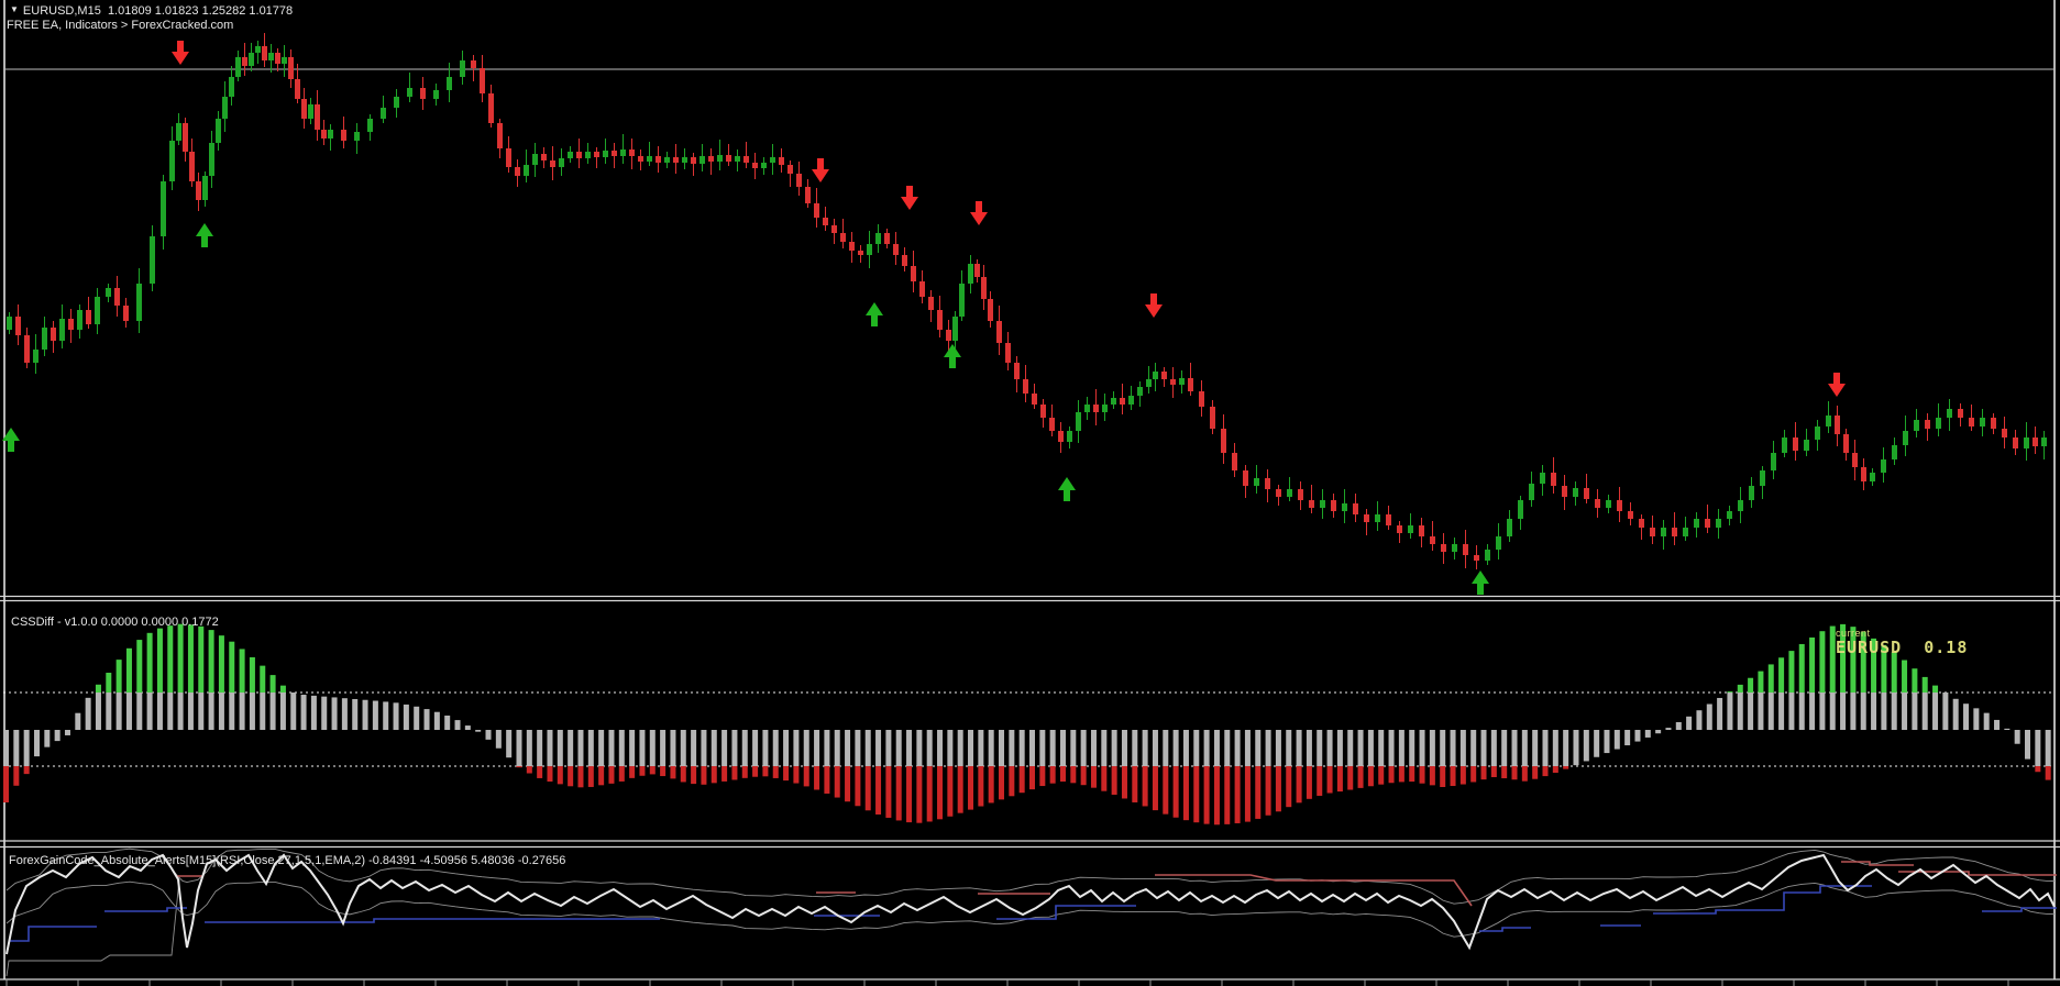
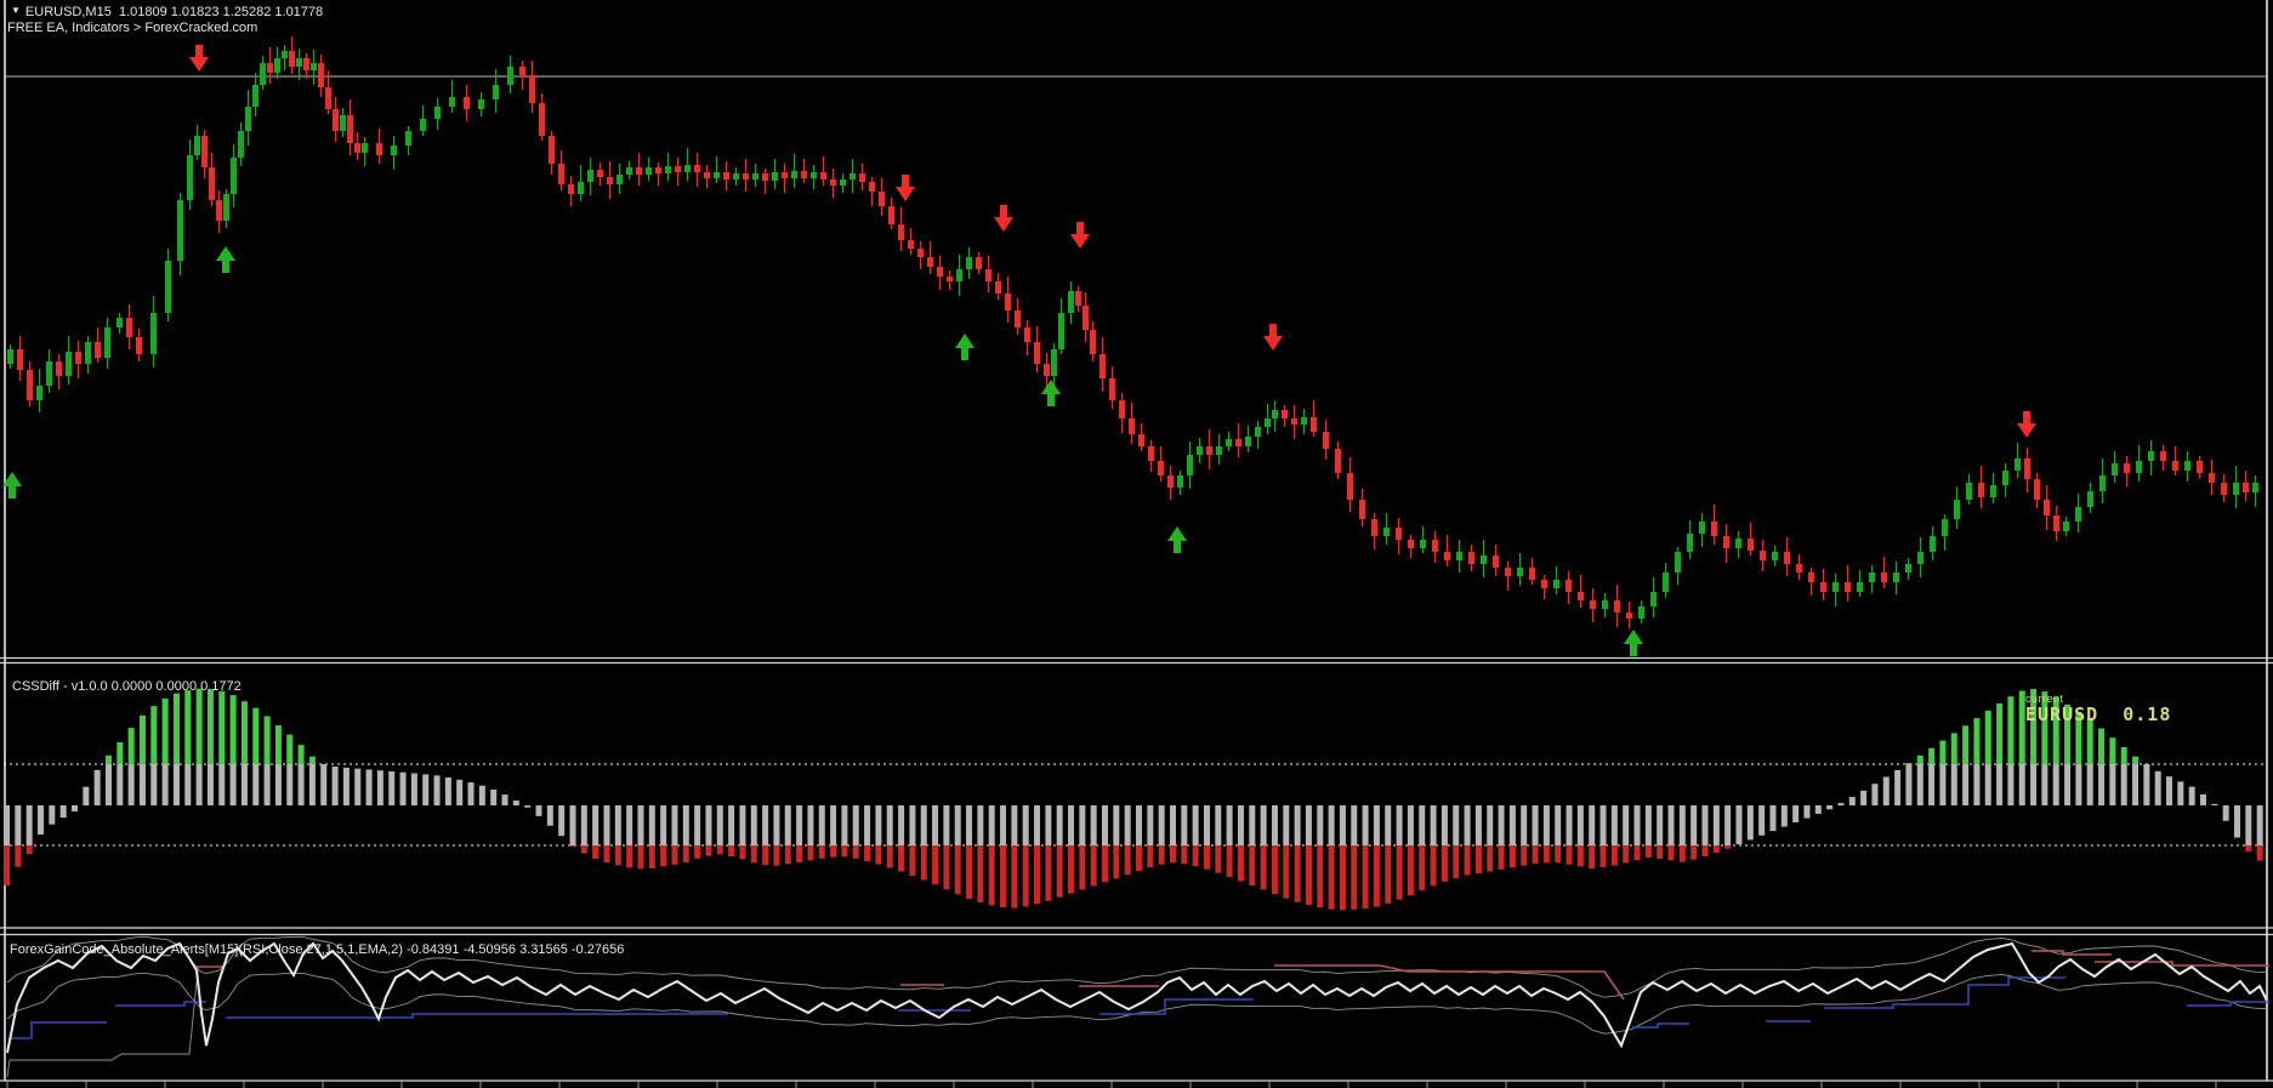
  ▼ EURUSD,M15 1.01809 1.01823 1.25282 1.01778
  FREE EA, Indicators > ForexCracked.com
  CSSDiff - v1.0.0 0.0000 0.0000 0.1772
  current
  EURUSD 0.18
- ForexGainCode_Absolute_Alerts[M15](RSI,Close,27,1,5,1,EMA,2) -0.84391 -4.50956 5.48036 -0.27656
+ ForexGainCode_Absolute_Alerts[M15](RSI,Close,27,1,5,1,EMA,2) -0.84391 -4.50956 3.31565 -0.27656
